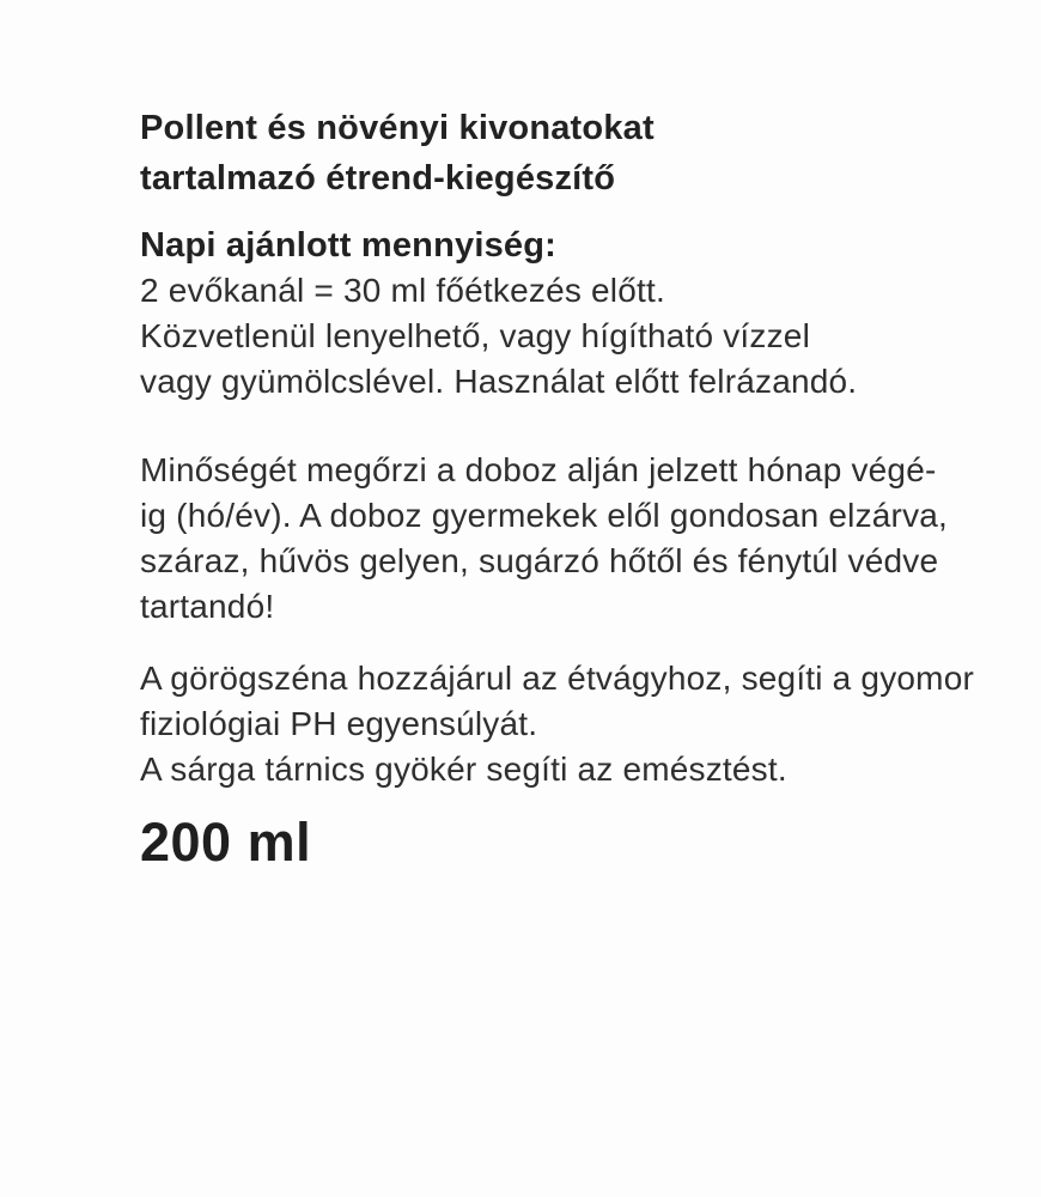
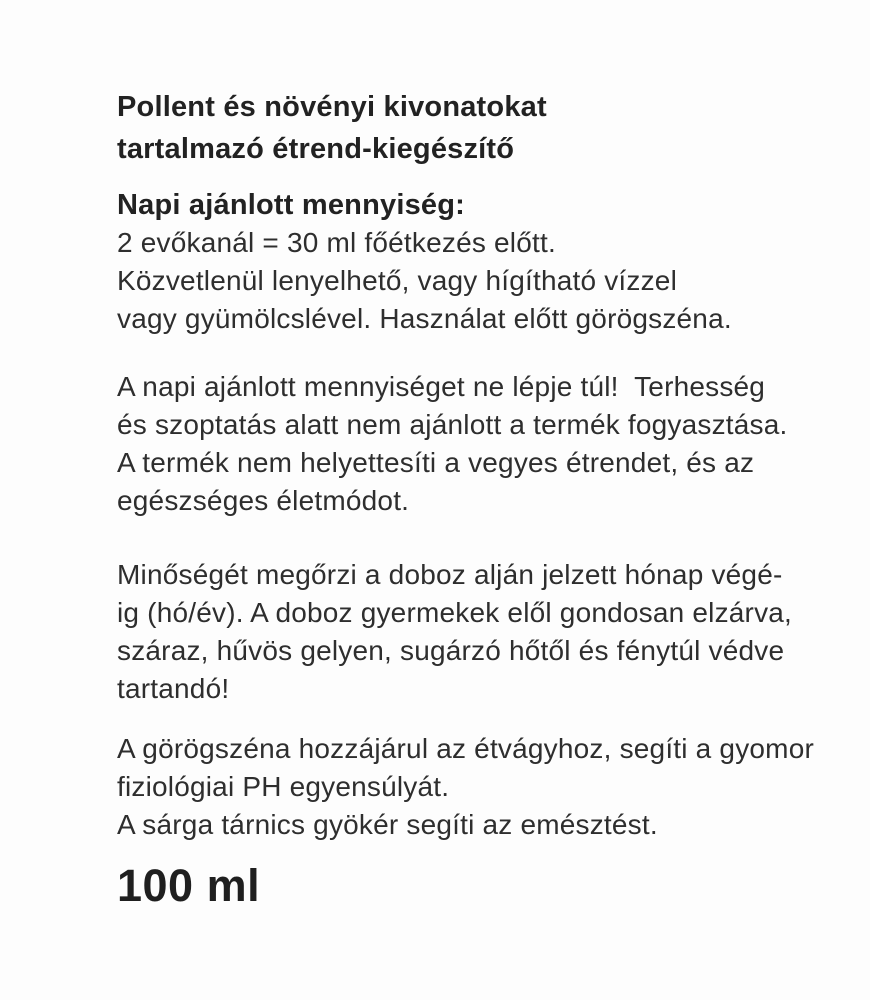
  Pollent és növényi kivonatokat
  tartalmazó étrend-kiegészítő
  Napi ajánlott mennyiség:
  2 evőkanál = 30 ml főétkezés előtt.
  Közvetlenül lenyelhető, vagy hígítható vízzel
- vagy gyümölcslével. Használat előtt felrázandó.
+ vagy gyümölcslével. Használat előtt görögszéna.
+ A napi ajánlott mennyiséget ne lépje túl! Terhesség
+ és szoptatás alatt nem ajánlott a termék fogyasztása.
+ A termék nem helyettesíti a vegyes étrendet, és az
+ egészséges életmódot.
  Minőségét megőrzi a doboz alján jelzett hónap végé-
  ig (hó/év). A doboz gyermekek elől gondosan elzárva,
  száraz, hűvös gelyen, sugárzó hőtől és fénytúl védve
  tartandó!
  A görögszéna hozzájárul az étvágyhoz, segíti a gyomor
  fiziológiai PH egyensúlyát.
  A sárga tárnics gyökér segíti az emésztést.
- 200 ml
+ 100 ml
